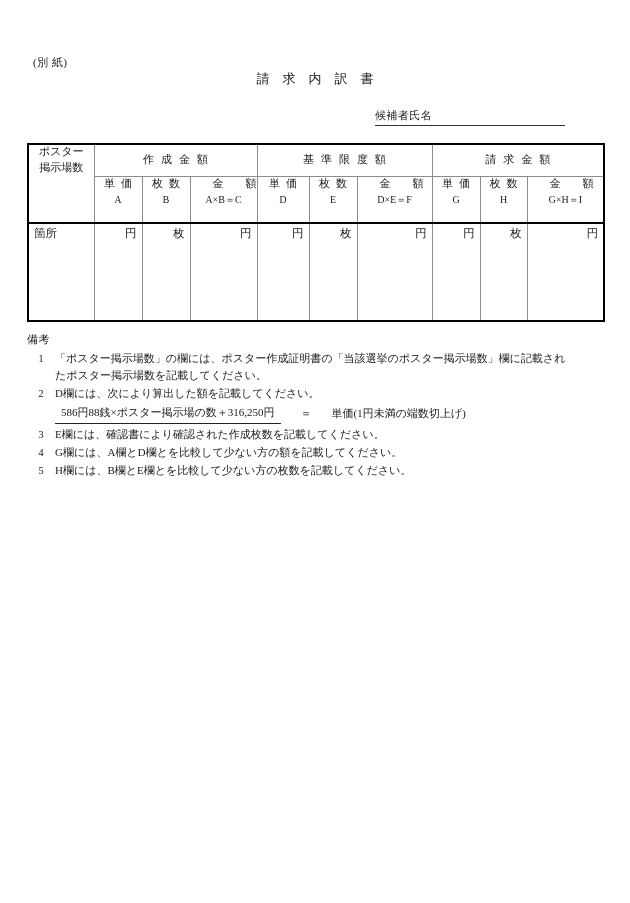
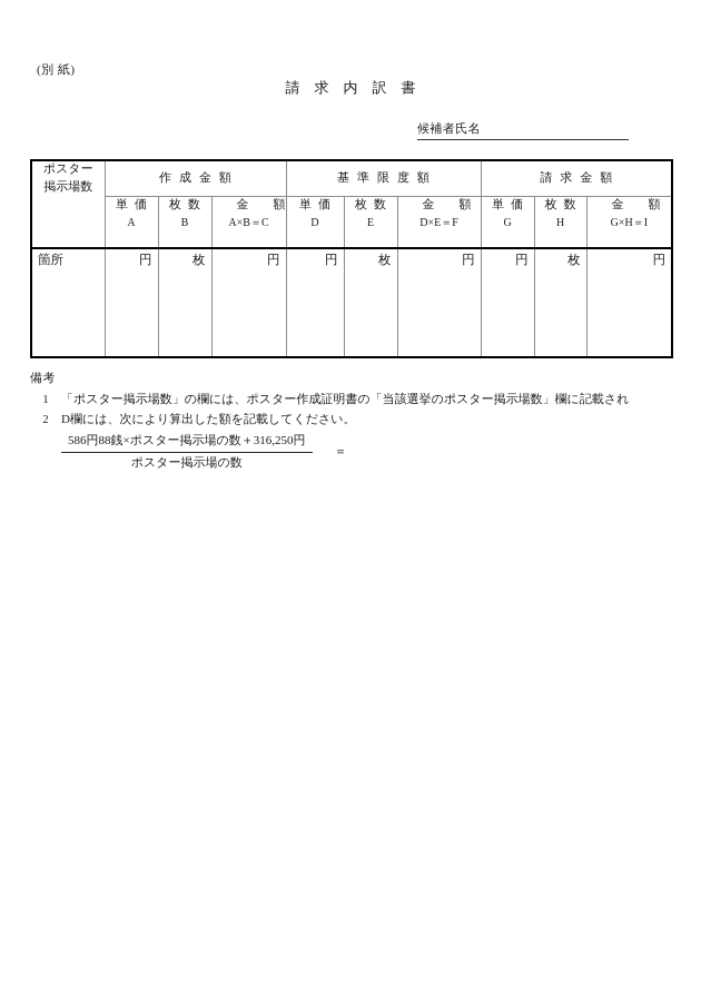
  (別 紙)
  請求内訳書
  候補者氏名
  ポスター 掲示場数	作成金額	基準限度額	請求金額
  単価 A	枚数 B	金額 A×B＝C	単価 D	枚数 E	金額 D×E＝F	単価 G	枚数 H	金額 G×H＝I
  箇所	円	枚	円	円	枚	円	円	枚	円
  備考
  1
  「ポスター掲示場数」の欄には、ポスター作成証明書の「当該選挙のポスター掲示場数」欄に記載され
- たポスター掲示場数を記載してください。
  2
  D欄には、次により算出した額を記載してください。
  586円88銭×ポスター掲示場の数＋316,250円
+ ポスター掲示場の数
  ＝
- 単価(1円未満の端数切上げ)
- 3
- E欄には、確認書により確認された作成枚数を記載してください。
- 4
- G欄には、A欄とD欄とを比較して少ない方の額を記載してください。
- 5
- H欄には、B欄とE欄とを比較して少ない方の枚数を記載してください。
